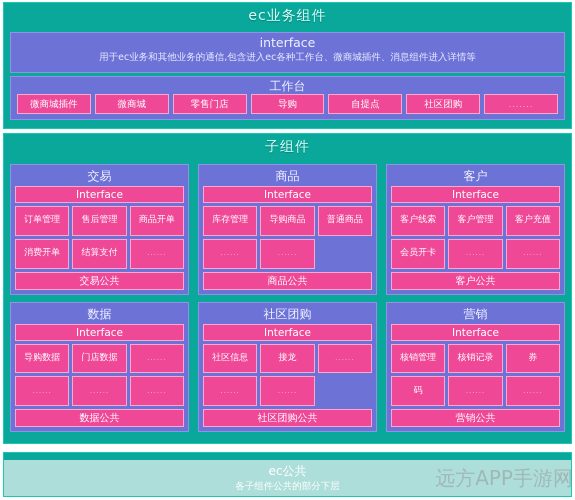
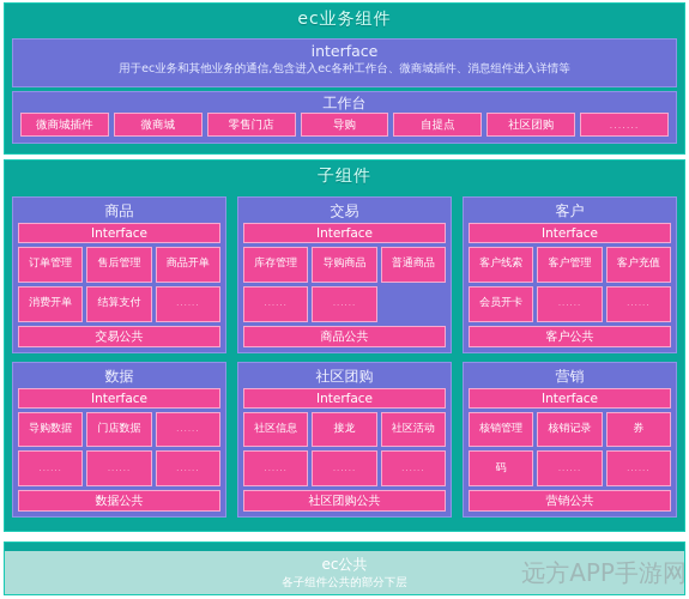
  ec业务组件
  interface
  用于ec业务和其他业务的通信,包含进入ec各种工作台、微商城插件、消息组件进入详情等
  工作台
  微商城插件
  微商城
  零售门店
  导购
  自提点
  社区团购
  .......
  子组件
- 交易
+ 商品
  Interface
  订单管理
  售后管理
  商品开单
  消费开单
  结算支付
  ......
  交易公共
- 商品
+ 交易
  Interface
  库存管理
  导购商品
  普通商品
  ......
  ......
  商品公共
  客户
  Interface
  客户线索
  客户管理
  客户充值
  会员开卡
  ......
  ......
  客户公共
  数据
  Interface
  导购数据
  门店数据
  ......
  ......
  ......
  ......
  数据公共
  社区团购
  Interface
  社区信息
  接龙
+ 社区活动
  ......
  ......
  ......
  社区团购公共
  营销
  Interface
  核销管理
  核销记录
  券
  码
  ......
  ......
  营销公共
  ec公共
  各子组件公共的部分下层
  远方APP手游网
